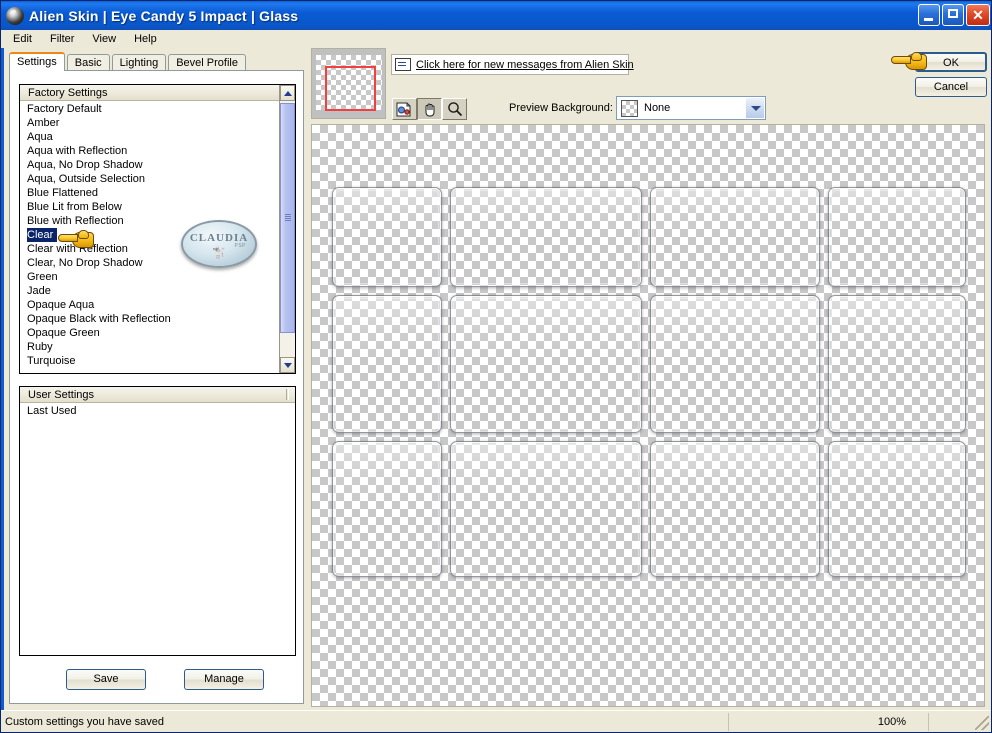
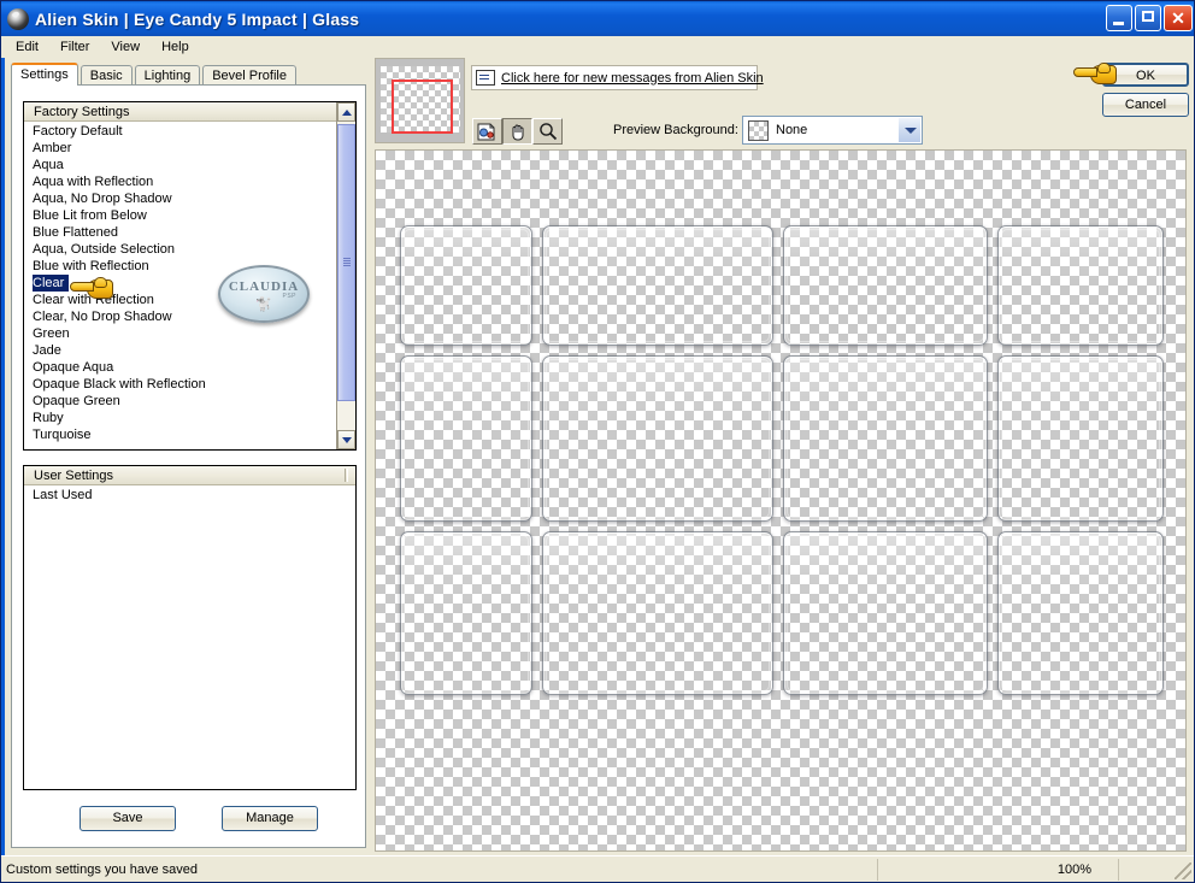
  Alien Skin | Eye Candy 5 Impact | Glass
  ✕
  Edit
  Filter
  View
  Help
  Settings
  Basic
  Lighting
  Bevel Profile
  Factory Settings
  Factory Default
  Amber
  Aqua
  Aqua with Reflection
  Aqua, No Drop Shadow
- Aqua, Outside Selection
+ Blue Lit from Below
  Blue Flattened
- Blue Lit from Below
+ Aqua, Outside Selection
  Blue with Reflection
  Clear
  Clear with Reflection
  Clear, No Drop Shadow
  Green
  Jade
  Opaque Aqua
  Opaque Black with Reflection
  Opaque Green
  Ruby
  Turquoise
  CLAUDIA
  🐩
  User Settings
  Last Used
  Save
  Manage
  Click here for new messages from Alien Skin
  Preview Background:
  None
  OK
  Cancel
  Custom settings you have saved
  100%
